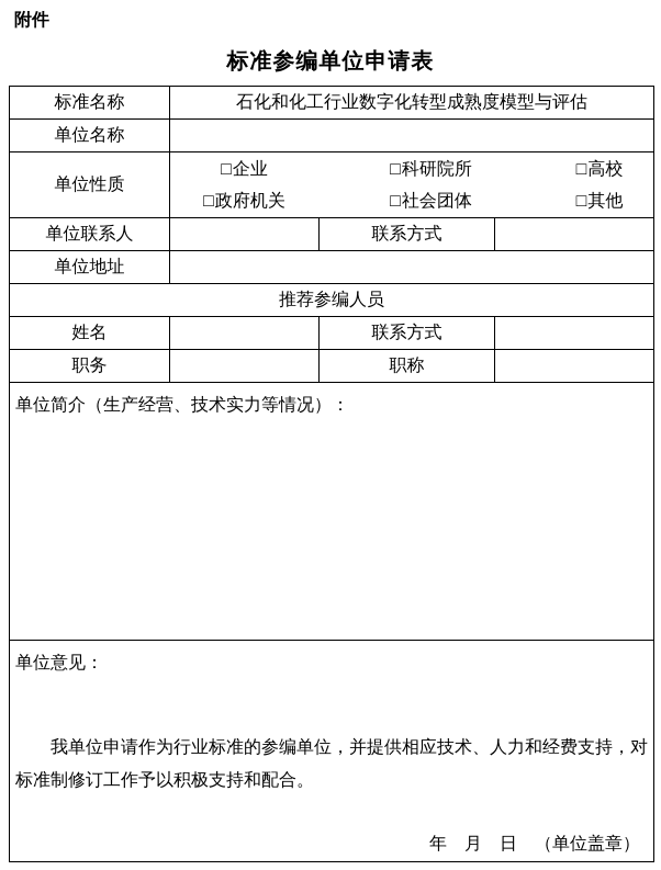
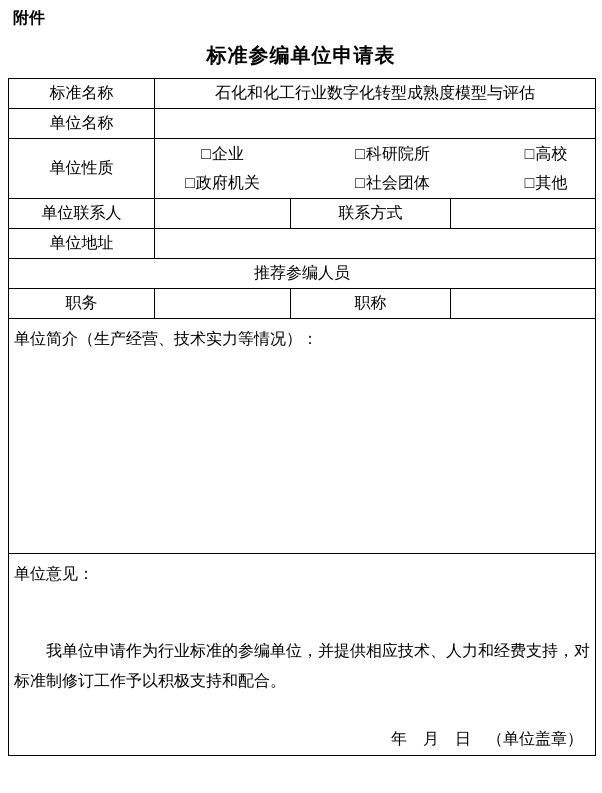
  附件
  标准参编单位申请表
  标准名称	石化和化工行业数字化转型成熟度模型与评估
  单位名称
  单位性质	□企业 □科研院所 □高校 □政府机关 □社会团体 □其他
  单位联系人		联系方式
  单位地址
  推荐参编人员
- 姓名		联系方式
  职务		职称
  单位简介（生产经营、技术实力等情况）：
  单位意见： 我单位申请作为行业标准的参编单位，并提供相应技术、人力和经费支持，对标准制修订工作予以积极支持和配合。 年 月 日 （单位盖章）
